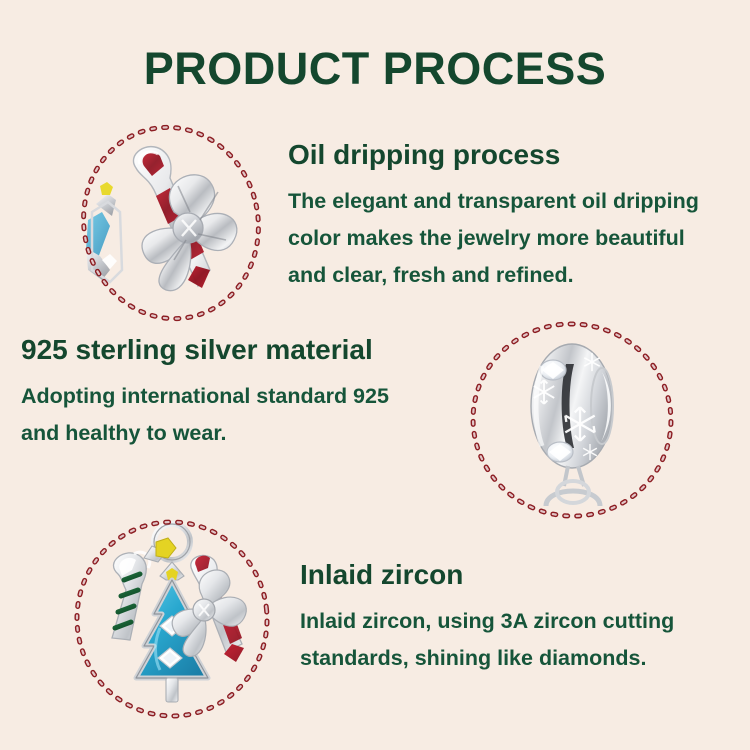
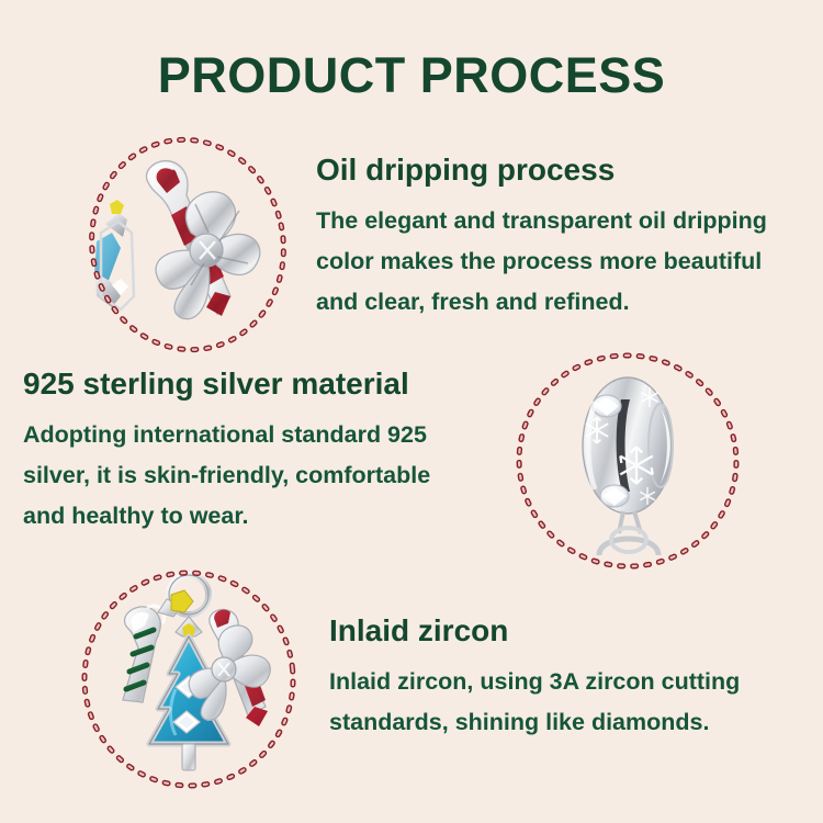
  PRODUCT PROCESS
  Oil dripping process
  The elegant and transparent oil dripping
- color makes the jewelry more beautiful
+ color makes the process more beautiful
  and clear, fresh and refined.
  925 sterling silver material
  Adopting international standard 925
+ silver, it is skin-friendly, comfortable
  and healthy to wear.
  Inlaid zircon
  Inlaid zircon, using 3A zircon cutting
  standards, shining like diamonds.
